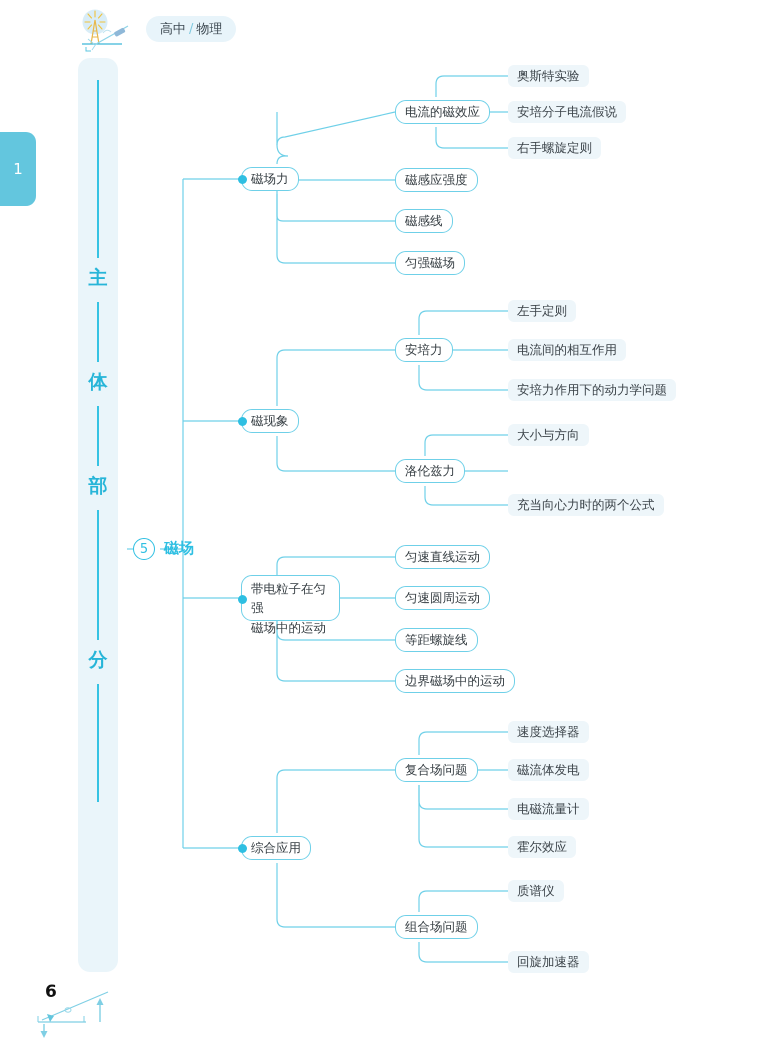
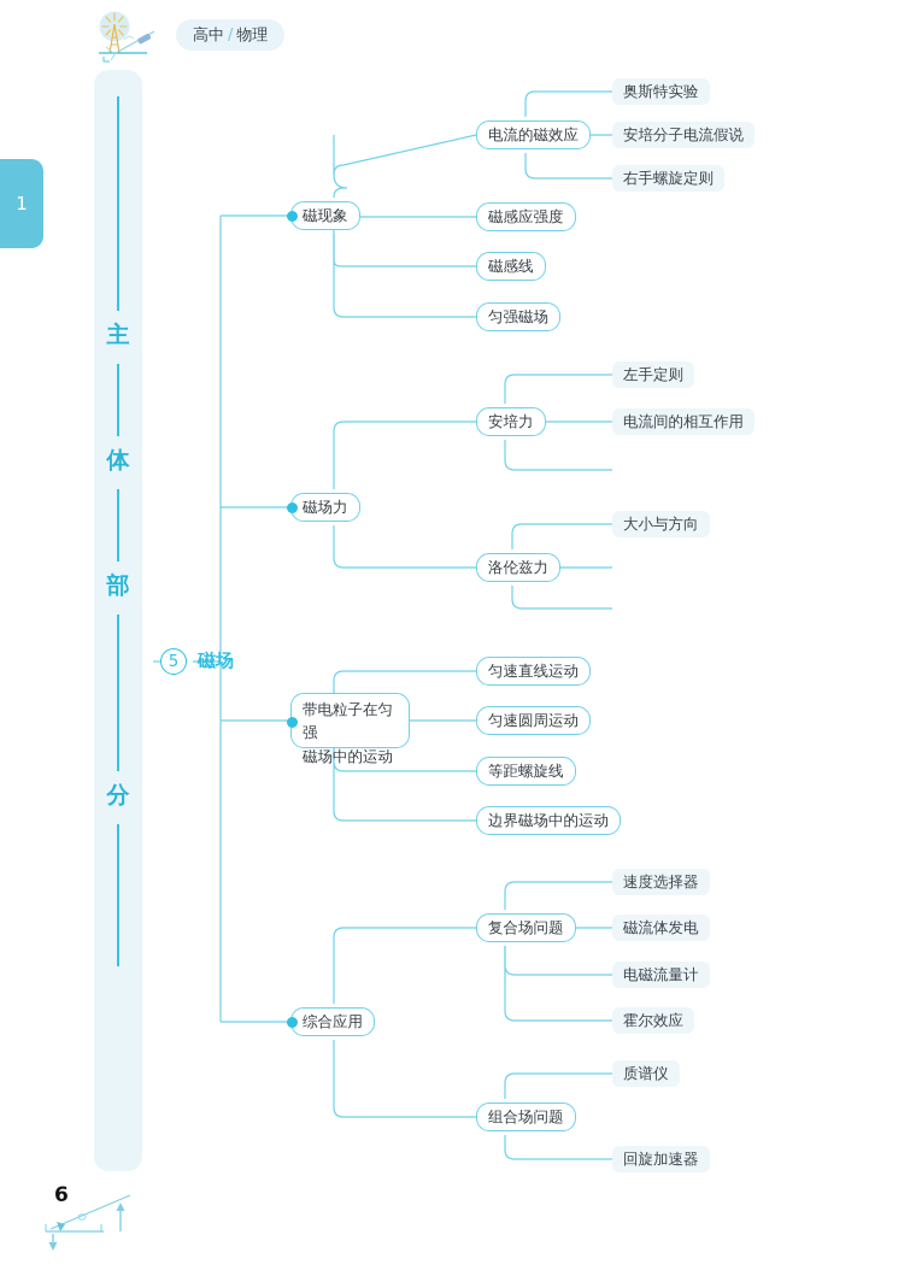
  高中
  /
  物理
  1
  主
  体
  部
  分
  5
  磁场
- 磁场力
+ 磁现象
  电流的磁效应
  奥斯特实验
  安培分子电流假说
  右手螺旋定则
  磁感应强度
  磁感线
  匀强磁场
- 磁现象
+ 磁场力
  安培力
  左手定则
  电流间的相互作用
- 安培力作用下的动力学问题
  洛伦兹力
  大小与方向
- 充当向心力时的两个公式
  带电粒子在匀强
  磁场中的运动
  匀速直线运动
  匀速圆周运动
  等距螺旋线
  边界磁场中的运动
  综合应用
  复合场问题
  速度选择器
  磁流体发电
  电磁流量计
  霍尔效应
  组合场问题
  质谱仪
  回旋加速器
  6
